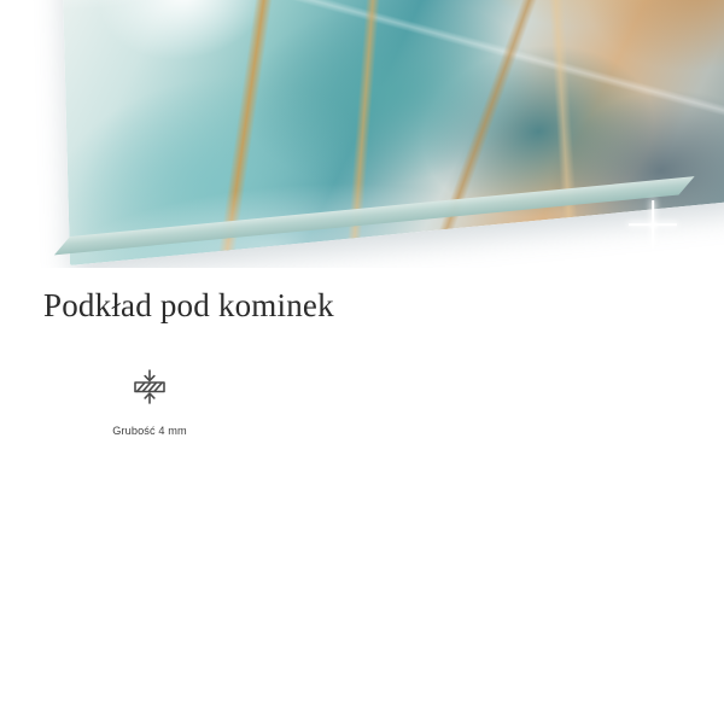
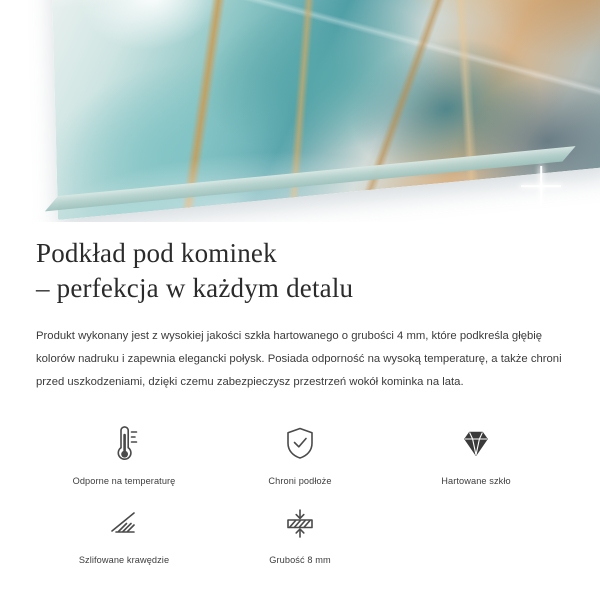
  Podkład pod kominek
+ – perfekcja w każdym detalu
+ Produkt wykonany jest z wysokiej jakości szkła hartowanego o grubości 4 mm, które podkreśla głębię kolorów nadruku i zapewnia elegancki połysk. Posiada odporność na wysoką temperaturę, a także chroni przed uszkodzeniami, dzięki czemu zabezpieczysz przestrzeń wokół kominka na lata.
+ Odporne na temperaturę
+ Chroni podłoże
+ Hartowane szkło
+ Szlifowane krawędzie
- Grubość 4 mm
+ Grubość 8 mm
